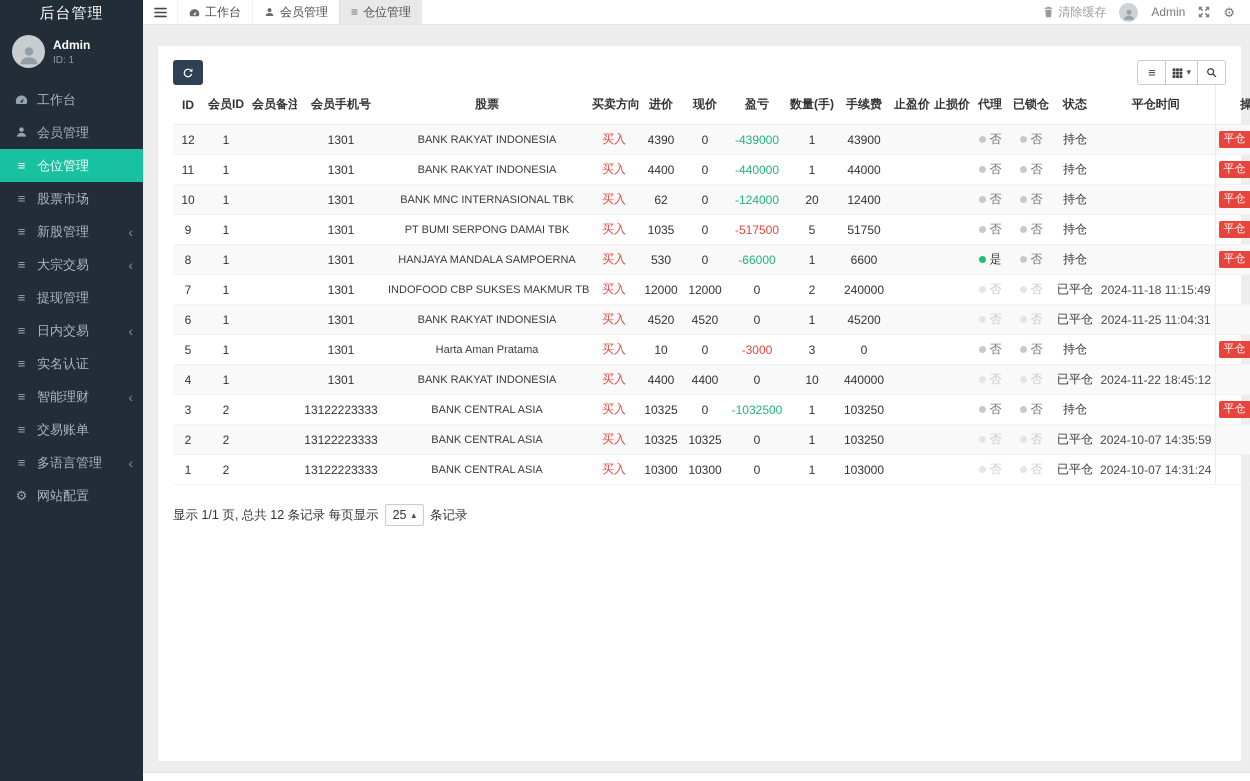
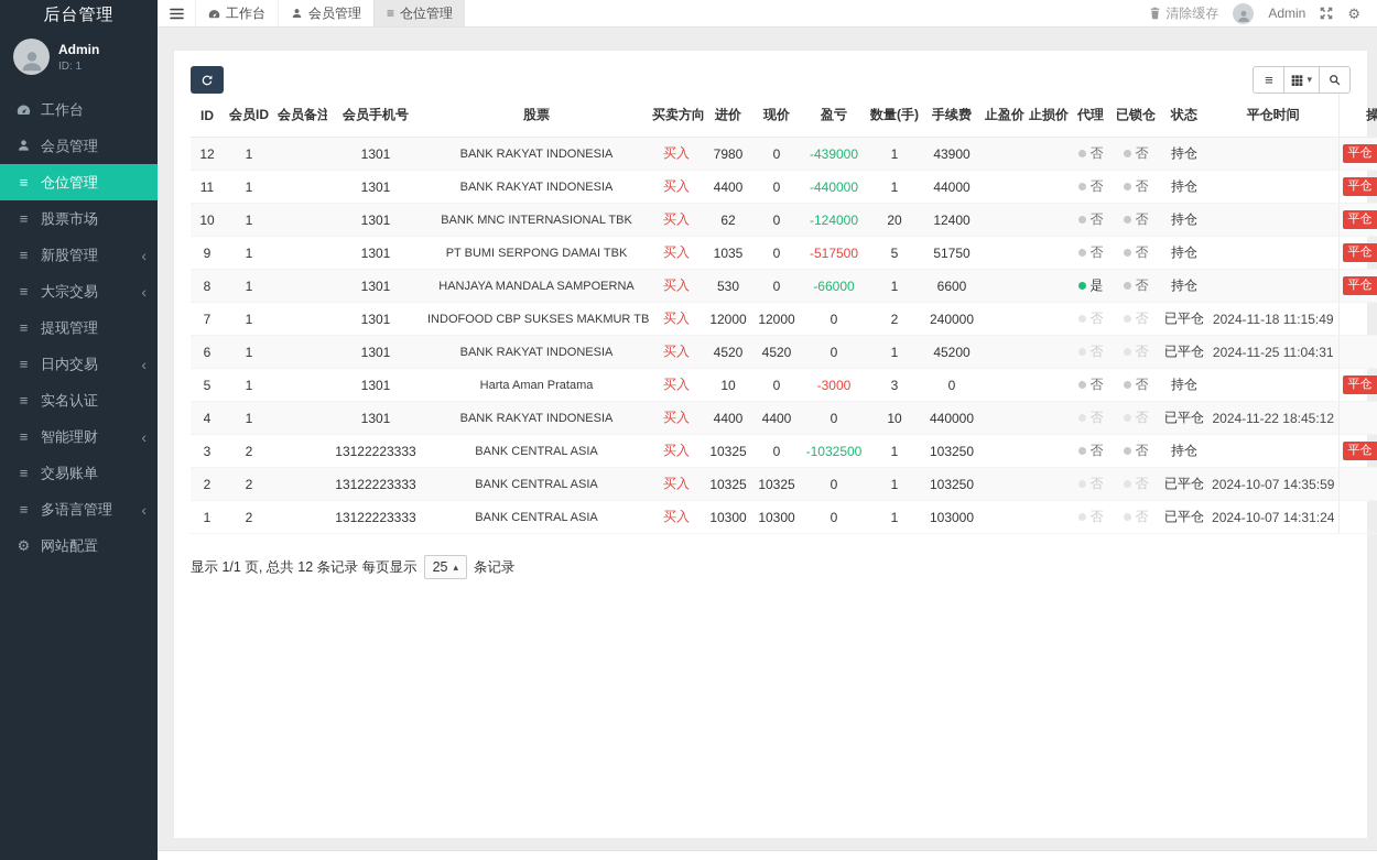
  后台管理
  Admin
  ID: 1
  工作台
  会员管理
  ≡
  仓位管理
  ≡
  股票市场
  ≡
  新股管理
  ‹
  ≡
  大宗交易
  ‹
  ≡
  提现管理
  ≡
  日内交易
  ‹
  ≡
  实名认证
  ≡
  智能理财
  ‹
  ≡
  交易账单
  ≡
  多语言管理
  ‹
  ⚙
  网站配置
  工作台
  会员管理
  ≡
  仓位管理
  清除缓存
  Admin
  ⚙
  ≡
  ▾
  ID	会员ID	会员备注	会员手机号	股票	买卖方向	进价	现价	盈亏	数量(手)	手续费	止盈价	止损价	代理	已锁仓	状态	平仓时间	操
- 12	1		1301	BANK RAKYAT INDONESIA	买入	4390	0	-439000	1	43900			否	否	持仓		平仓
+ 12	1		1301	BANK RAKYAT INDONESIA	买入	7980	0	-439000	1	43900			否	否	持仓		平仓
  11	1		1301	BANK RAKYAT INDONESIA	买入	4400	0	-440000	1	44000			否	否	持仓		平仓
  10	1		1301	BANK MNC INTERNASIONAL TBK	买入	62	0	-124000	20	12400			否	否	持仓		平仓
  9	1		1301	PT BUMI SERPONG DAMAI TBK	买入	1035	0	-517500	5	51750			否	否	持仓		平仓
  8	1		1301	HANJAYA MANDALA SAMPOERNA	买入	530	0	-66000	1	6600			是	否	持仓		平仓
  7	1		1301	INDOFOOD CBP SUKSES MAKMUR TB	买入	12000	12000	0	2	240000			否	否	已平仓	2024-11-18 11:15:49
  6	1		1301	BANK RAKYAT INDONESIA	买入	4520	4520	0	1	45200			否	否	已平仓	2024-11-25 11:04:31
  5	1		1301	Harta Aman Pratama	买入	10	0	-3000	3	0			否	否	持仓		平仓
  4	1		1301	BANK RAKYAT INDONESIA	买入	4400	4400	0	10	440000			否	否	已平仓	2024-11-22 18:45:12
  3	2		13122223333	BANK CENTRAL ASIA	买入	10325	0	-1032500	1	103250			否	否	持仓		平仓
  2	2		13122223333	BANK CENTRAL ASIA	买入	10325	10325	0	1	103250			否	否	已平仓	2024-10-07 14:35:59
  1	2		13122223333	BANK CENTRAL ASIA	买入	10300	10300	0	1	103000			否	否	已平仓	2024-10-07 14:31:24
  显示 1/1 页, 总共 12 条记录 每页显示
  25
  ▴
  条记录
